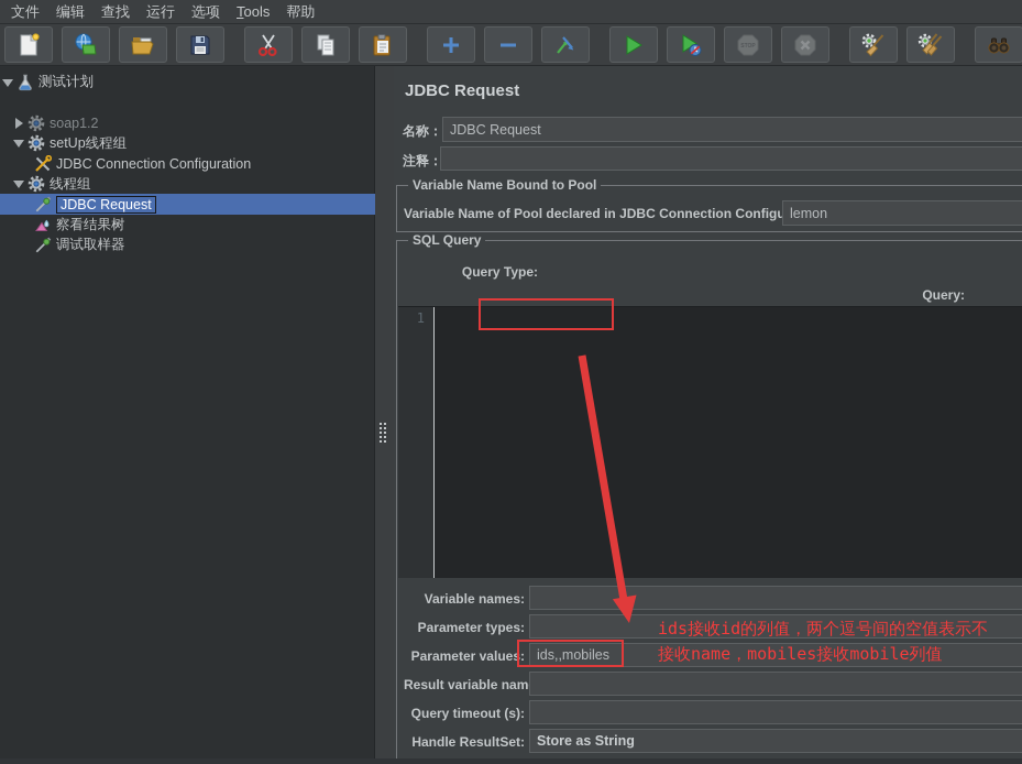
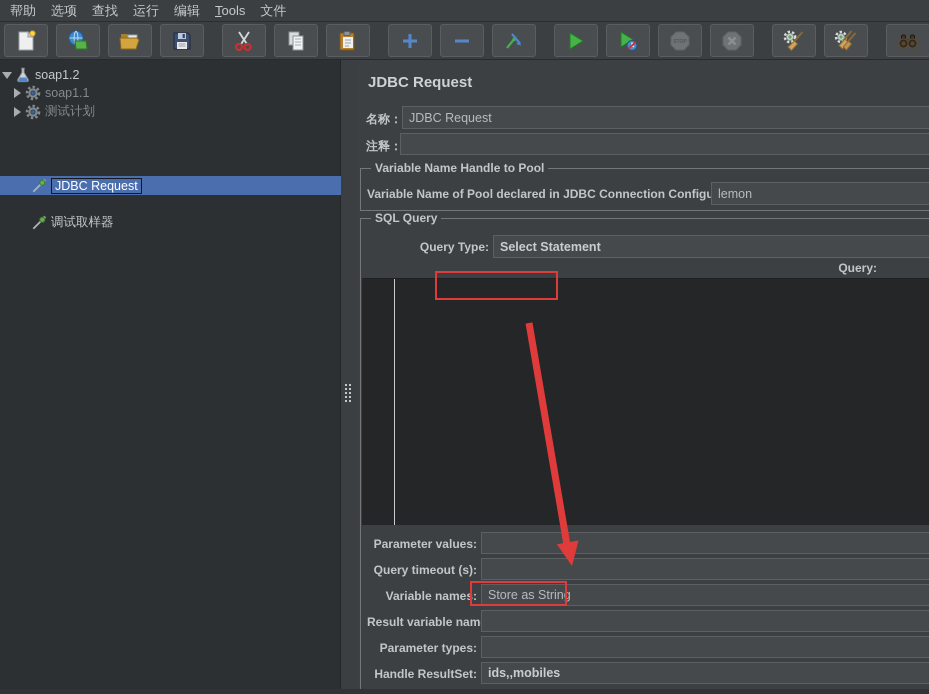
- 文件
+ 帮助
- 编辑
+ 选项
  查找
  运行
- 选项
+ 编辑
  Tools
- 帮助
+ 文件
- 测试计划
+ soap1.2
+ soap1.1
- soap1.2
+ 测试计划
- setUp线程组
- JDBC Connection Configuration
- 线程组
  JDBC Request
- 察看结果树
  调试取样器
  JDBC Request
  名称：
  JDBC Request
  注释：
- Variable Name Bound to Pool
+ Variable Name Handle to Pool
  Variable Name of Pool declared in JDBC Connection Config
  lemon
  SQL Query
  Query Type:
+ Select Statement
  Query:
- 1
- Variable names:
+ Parameter values:
- Parameter types:
+ Query timeout (s):
- Parameter values:
+ Variable names:
- ids,,mobiles
+ Store as String
  Result variable nam
- Query timeout (s):
+ Parameter types:
  Handle ResultSet:
- Store as String
+ ids,,mobiles
- ids接收id的列值，两个逗号间的空值表示不
- 接收name，mobiles接收mobile列值
